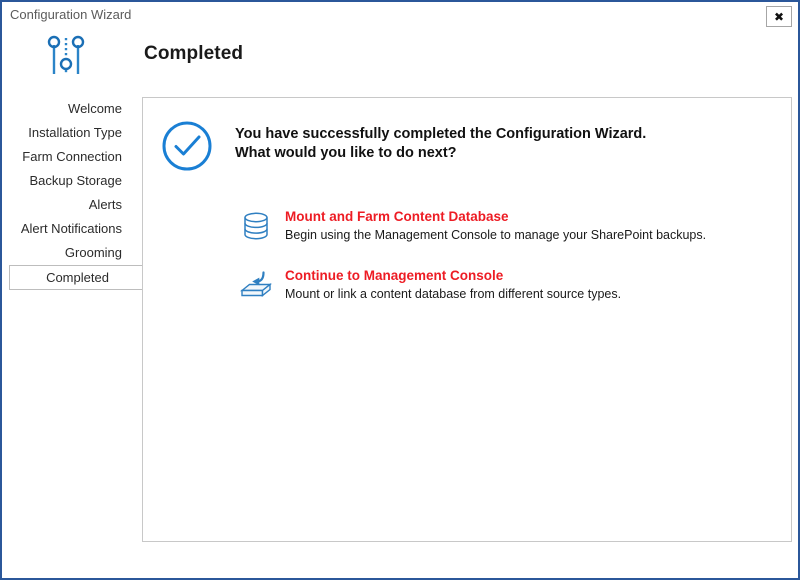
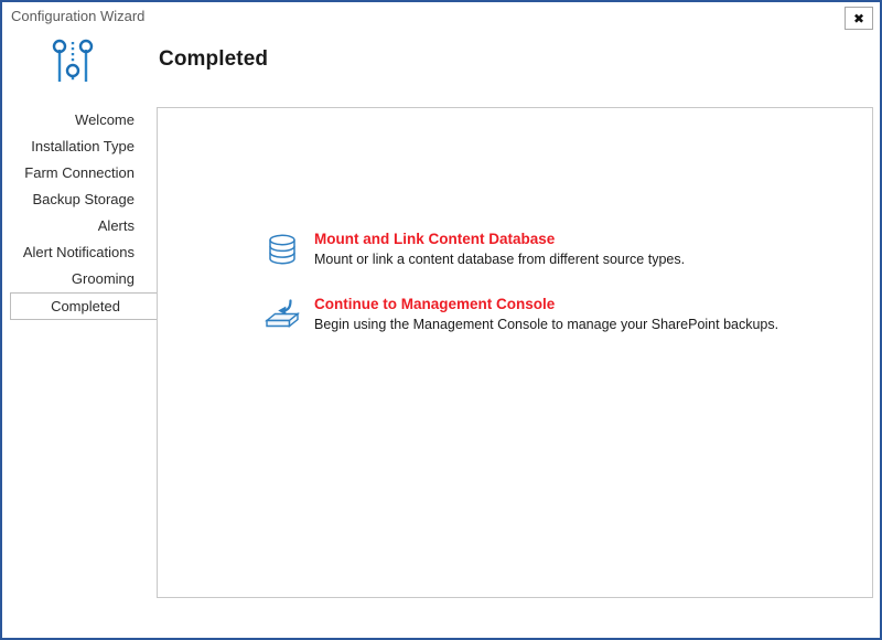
  Configuration Wizard
  ✖
  Completed
  Welcome
  Installation Type
  Farm Connection
  Backup Storage
  Alerts
  Alert Notifications
  Grooming
  Completed
- You have successfully completed the Configuration Wizard.
- What would you like to do next?
- Mount and Farm Content Database
+ Mount and Link Content Database
- Begin using the Management Console to manage your SharePoint backups.
+ Mount or link a content database from different source types.
  Continue to Management Console
- Mount or link a content database from different source types.
+ Begin using the Management Console to manage your SharePoint backups.
